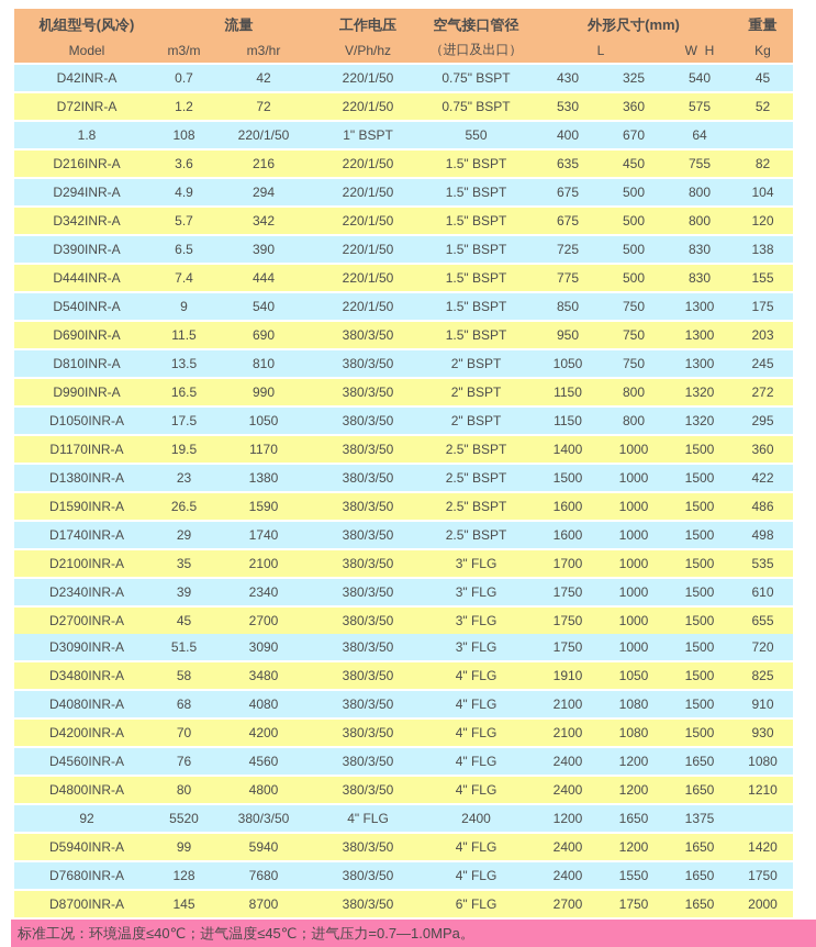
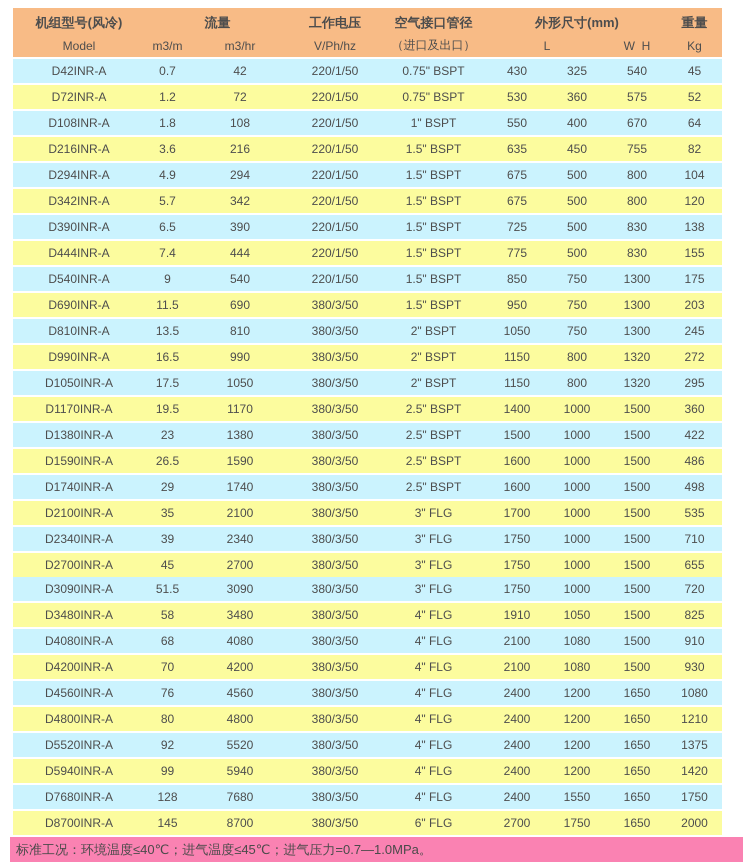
  机组型号(风冷)
  流量
  工作电压
  空气接口管径
  外形尺寸(mm)
  重量
  Model
  m3/m
  m3/hr
  V/Ph/hz
  （进口及出口）
  L
  W H
  Kg
  D42INR-A
  0.7
  42
  220/1/50
  0.75" BSPT
  430
  325
  540
  45
  D72INR-A
  1.2
  72
  220/1/50
  0.75" BSPT
  530
  360
  575
  52
+ D108INR-A
  1.8
  108
  220/1/50
  1" BSPT
  550
  400
  670
  64
  D216INR-A
  3.6
  216
  220/1/50
  1.5" BSPT
  635
  450
  755
  82
  D294INR-A
  4.9
  294
  220/1/50
  1.5" BSPT
  675
  500
  800
  104
  D342INR-A
  5.7
  342
  220/1/50
  1.5" BSPT
  675
  500
  800
  120
  D390INR-A
  6.5
  390
  220/1/50
  1.5" BSPT
  725
  500
  830
  138
  D444INR-A
  7.4
  444
  220/1/50
  1.5" BSPT
  775
  500
  830
  155
  D540INR-A
  9
  540
  220/1/50
  1.5" BSPT
  850
  750
  1300
  175
  D690INR-A
  11.5
  690
  380/3/50
  1.5" BSPT
  950
  750
  1300
  203
  D810INR-A
  13.5
  810
  380/3/50
  2" BSPT
  1050
  750
  1300
  245
  D990INR-A
  16.5
  990
  380/3/50
  2" BSPT
  1150
  800
  1320
  272
  D1050INR-A
  17.5
  1050
  380/3/50
  2" BSPT
  1150
  800
  1320
  295
  D1170INR-A
  19.5
  1170
  380/3/50
  2.5" BSPT
  1400
  1000
  1500
  360
  D1380INR-A
  23
  1380
  380/3/50
  2.5" BSPT
  1500
  1000
  1500
  422
  D1590INR-A
  26.5
  1590
  380/3/50
  2.5" BSPT
  1600
  1000
  1500
  486
  D1740INR-A
  29
  1740
  380/3/50
  2.5" BSPT
  1600
  1000
  1500
  498
  D2100INR-A
  35
  2100
  380/3/50
  3" FLG
  1700
  1000
  1500
  535
  D2340INR-A
  39
  2340
  380/3/50
  3" FLG
  1750
  1000
  1500
- 610
+ 710
  D2700INR-A
  45
  2700
  380/3/50
  3" FLG
  1750
  1000
  1500
  655
  D3090INR-A
  51.5
  3090
  380/3/50
  3" FLG
  1750
  1000
  1500
  720
  D3480INR-A
  58
  3480
  380/3/50
  4" FLG
  1910
  1050
  1500
  825
  D4080INR-A
  68
  4080
  380/3/50
  4" FLG
  2100
  1080
  1500
  910
  D4200INR-A
  70
  4200
  380/3/50
  4" FLG
  2100
  1080
  1500
  930
  D4560INR-A
  76
  4560
  380/3/50
  4" FLG
  2400
  1200
  1650
  1080
  D4800INR-A
  80
  4800
  380/3/50
  4" FLG
  2400
  1200
  1650
  1210
+ D5520INR-A
  92
  5520
  380/3/50
  4" FLG
  2400
  1200
  1650
  1375
  D5940INR-A
  99
  5940
  380/3/50
  4" FLG
  2400
  1200
  1650
  1420
  D7680INR-A
  128
  7680
  380/3/50
  4" FLG
  2400
  1550
  1650
  1750
  D8700INR-A
  145
  8700
  380/3/50
  6" FLG
  2700
  1750
  1650
  2000
  标准工况：环境温度≤40℃；进气温度≤45℃；进气压力=0.7—1.0MPa。
